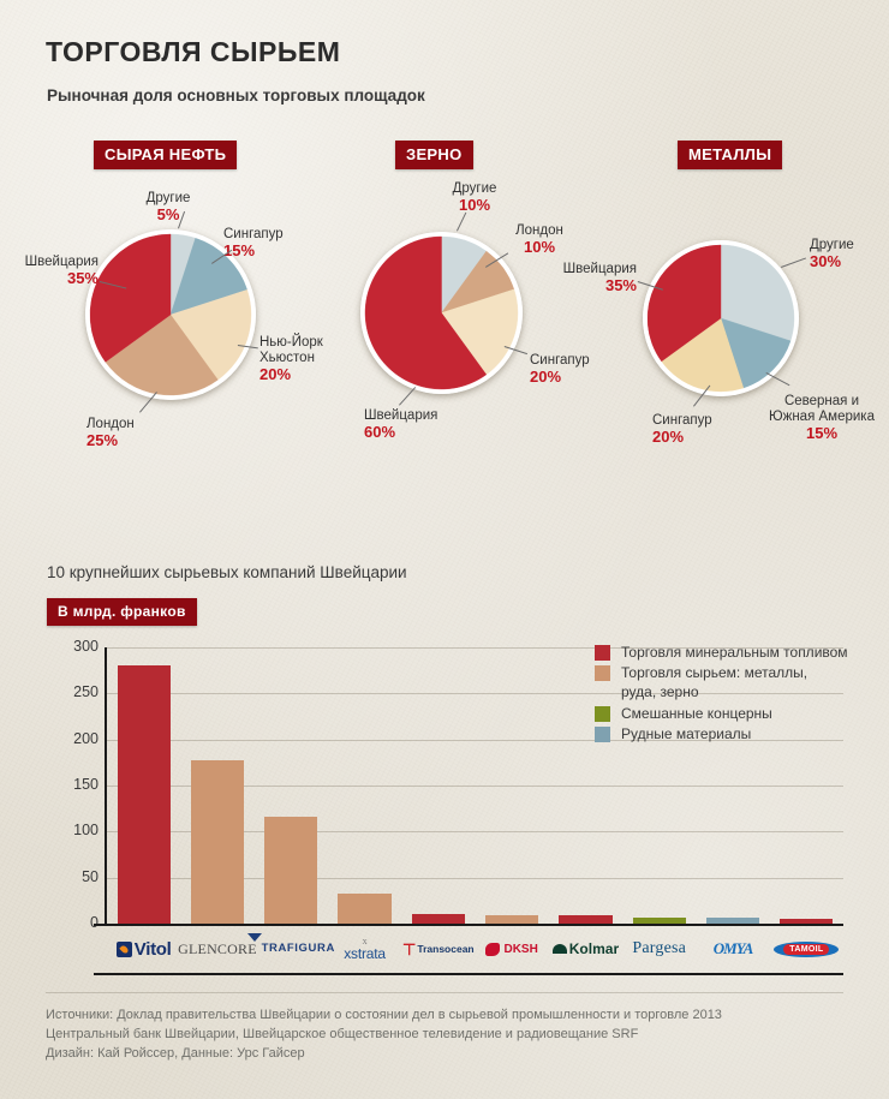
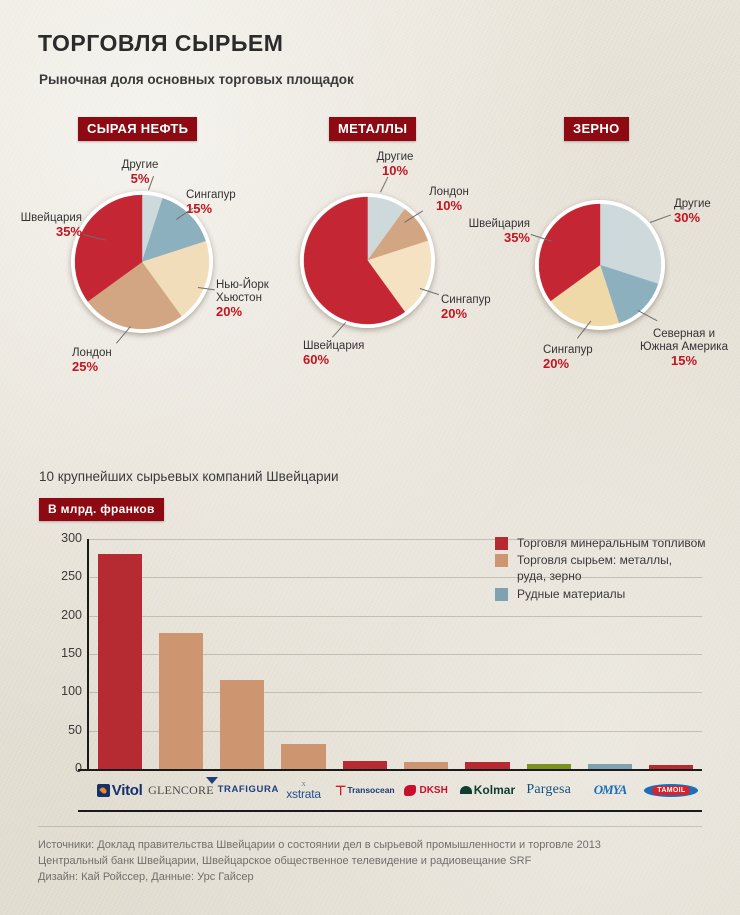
  ТОРГОВЛЯ СЫРЬЕМ
  Рыночная доля основных торговых площадок
  СЫРАЯ НЕФТЬ
  Швейцария
  35%
  Другие
  5%
  Сингапур
  Нью-Йорк
  Хьюстон
  20%
  Лондон
  25%
- ЗЕРНО
+ МЕТАЛЛЫ
  Другие
  10%
  Лондон
  10%
  Сингапур
  20%
  Швейцария
  60%
- МЕТАЛЛЫ
+ ЗЕРНО
  Швейцария
  35%
  Другие
  30%
  Северная и
  Южная Америка
  15%
  Сингапур
  20%
  10 крупнейших сырьевых компаний Швейцарии
  В млрд. франков
  0
  50
  100
  150
  200
  250
  300
  Vitol
  GLENCORE
  TRAFIGURA
  x
  xstrata
  ⊤
  Transocean
  DKSH
  Kolmar
  Pargesa
  OMYA
  Торговля минеральным топливом
  Торговля сырьем: металлы,
  руда, зерно
- Смешанные концерны
  Рудные материалы
  Источники: Доклад правительства Швейцарии о состоянии дел в сырьевой промышленности и торговле 2013
  Центральный банк Швейцарии, Швейцарское общественное телевидение и радиовещание SRF
  Дизайн: Кай Ройссер, Данные: Урс Гайсер
